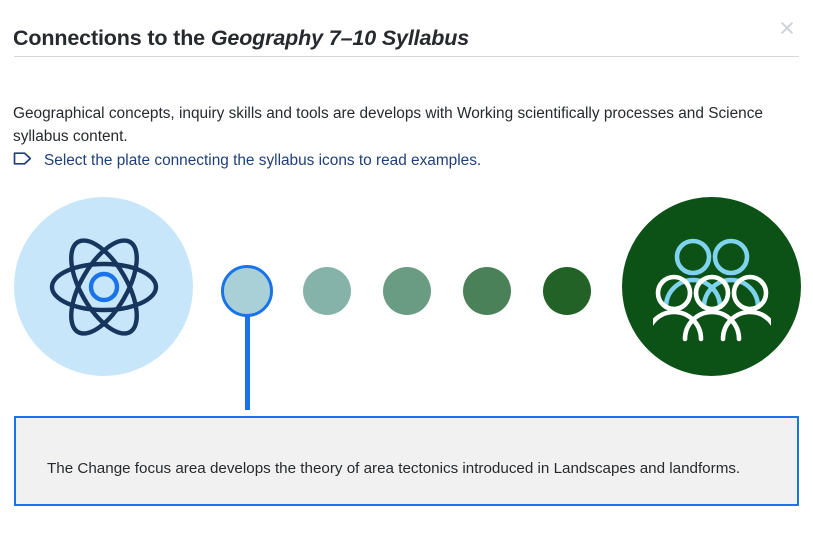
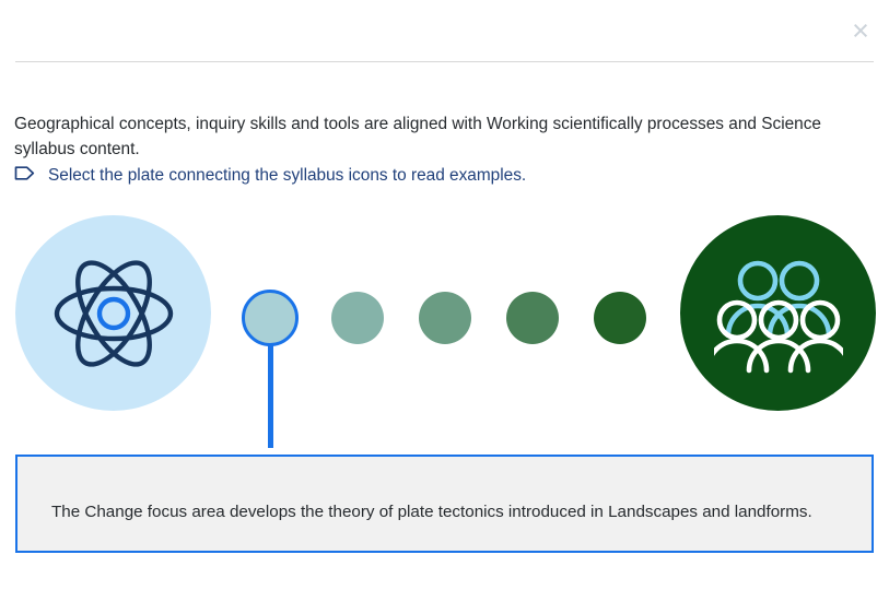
- Connections to the Geography 7–10 Syllabus
  ×
- Geographical concepts, inquiry skills and tools are develops with Working scientifically processes and Science syllabus content.
+ Geographical concepts, inquiry skills and tools are aligned with Working scientifically processes and Science syllabus content.
  Select the plate connecting the syllabus icons to read examples.
- The Change focus area develops the theory of area tectonics introduced in Landscapes and landforms.
+ The Change focus area develops the theory of plate tectonics introduced in Landscapes and landforms.
